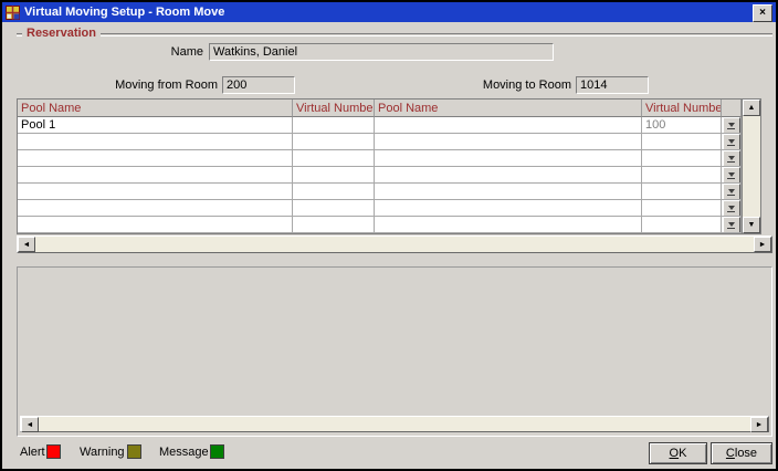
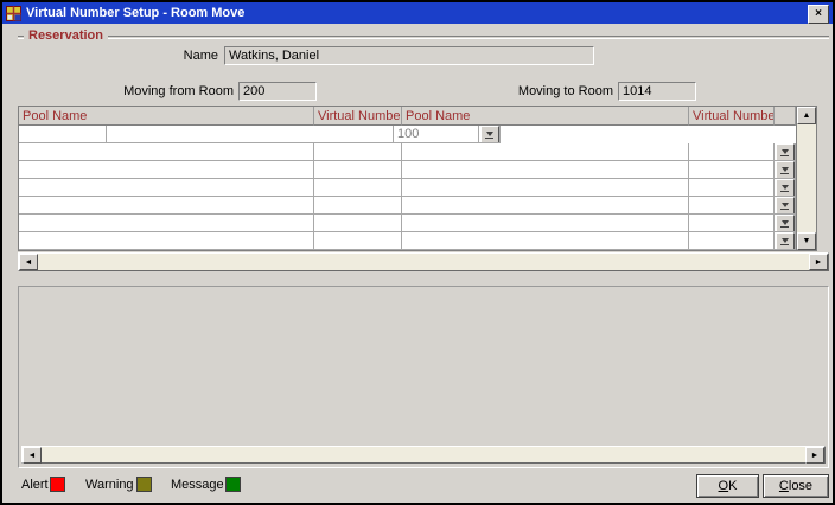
- Virtual Moving Setup - Room Move
+ Virtual Number Setup - Room Move
  ×
  Reservation
  Name
  Watkins, Daniel
  Moving from Room
  200
  Moving to Room
  1014
  Pool Name
  Virtual Numbe
  Pool Name
  Virtual Numbe
- Pool 1
  100
  Alert
  Warning
  Message
  OK
  Close
